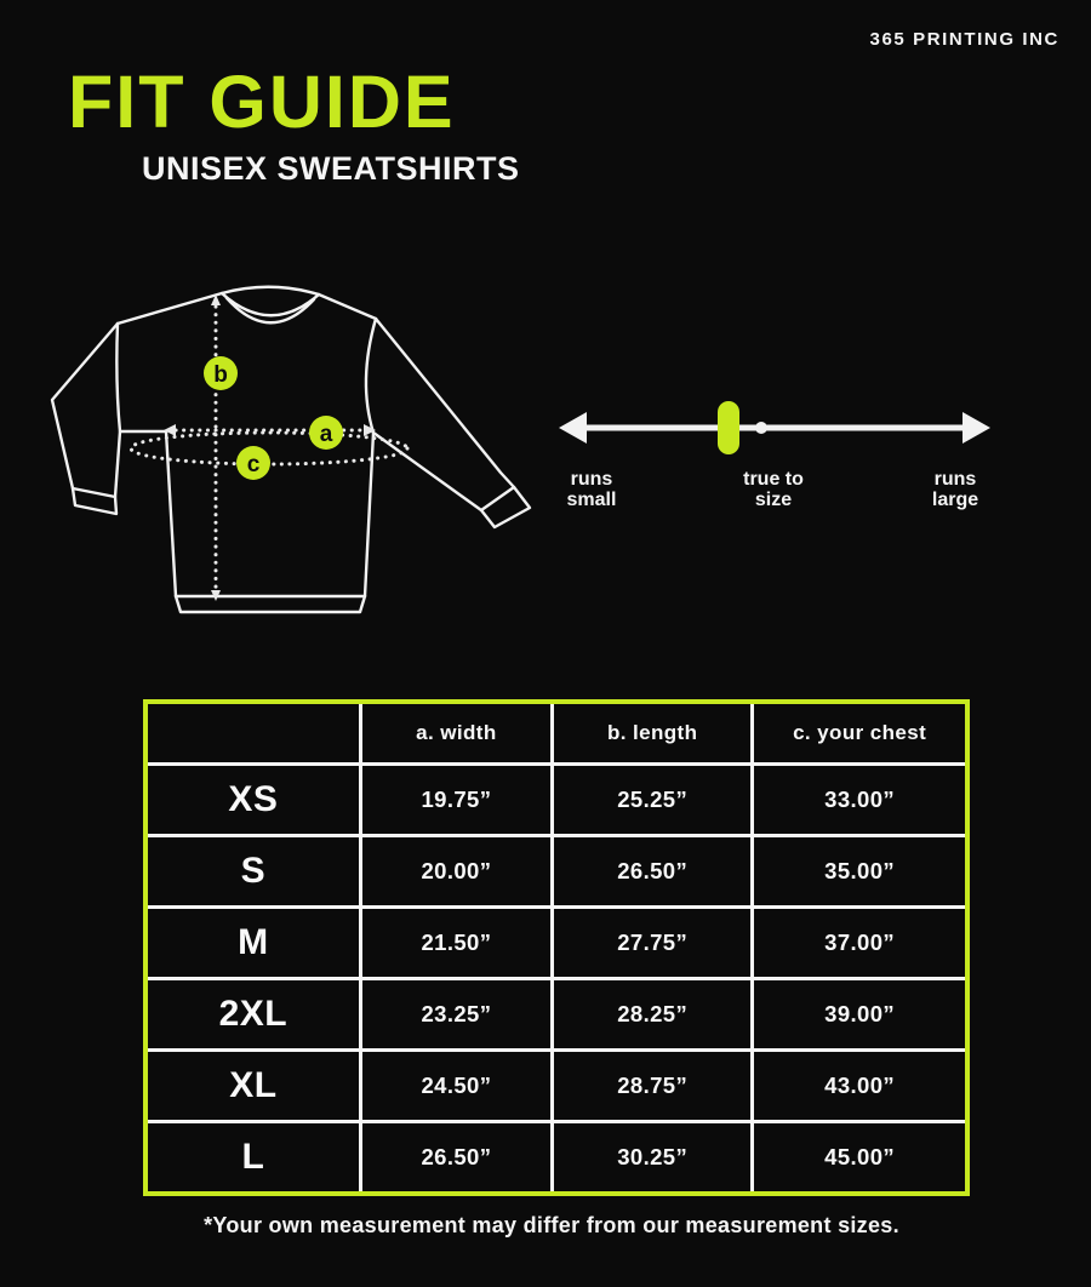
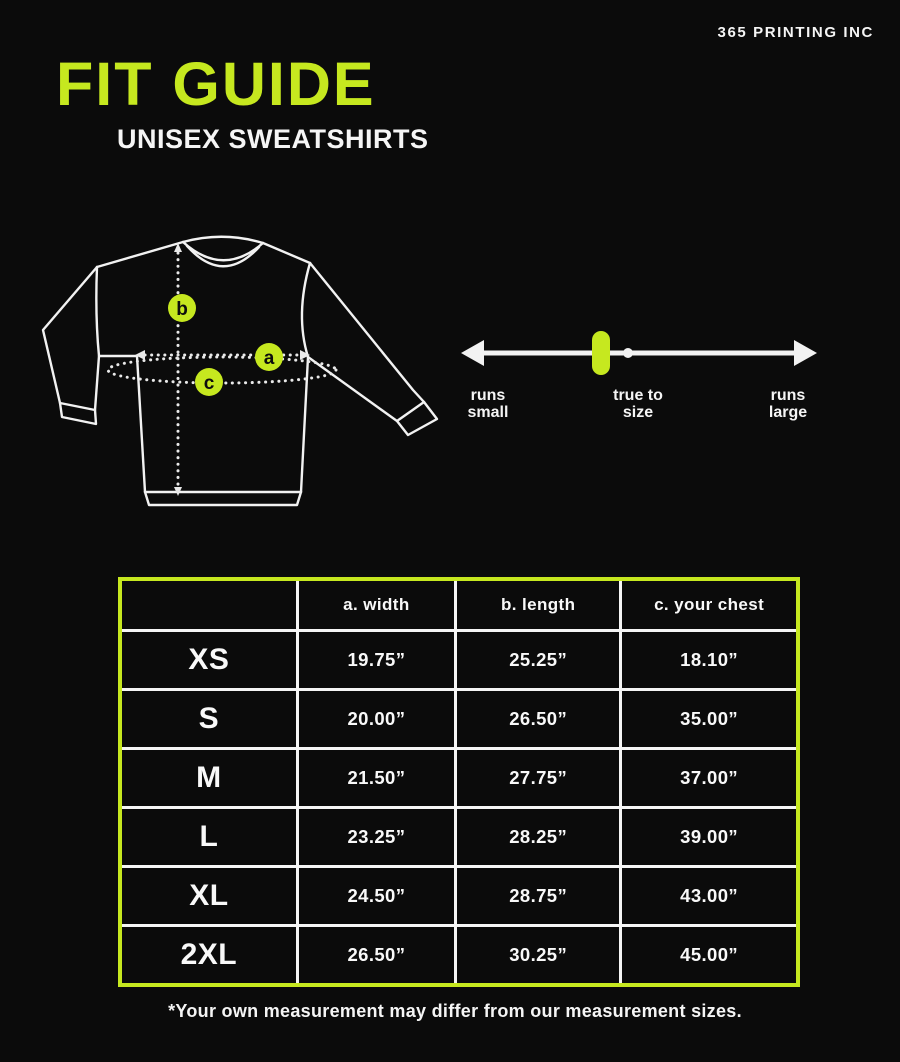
  365 PRINTING INC
  FIT GUIDE
  UNISEX SWEATSHIRTS
  b
  a
  c
  runs
  small
  true to
  size
  runs
  large
  	a. width	b. length	c. your chest
- XS	19.75”	25.25”	33.00”
+ XS	19.75”	25.25”	18.10”
  S	20.00”	26.50”	35.00”
  M	21.50”	27.75”	37.00”
- 2XL	23.25”	28.25”	39.00”
+ L	23.25”	28.25”	39.00”
  XL	24.50”	28.75”	43.00”
- L	26.50”	30.25”	45.00”
+ 2XL	26.50”	30.25”	45.00”
  *Your own measurement may differ from our measurement sizes.
